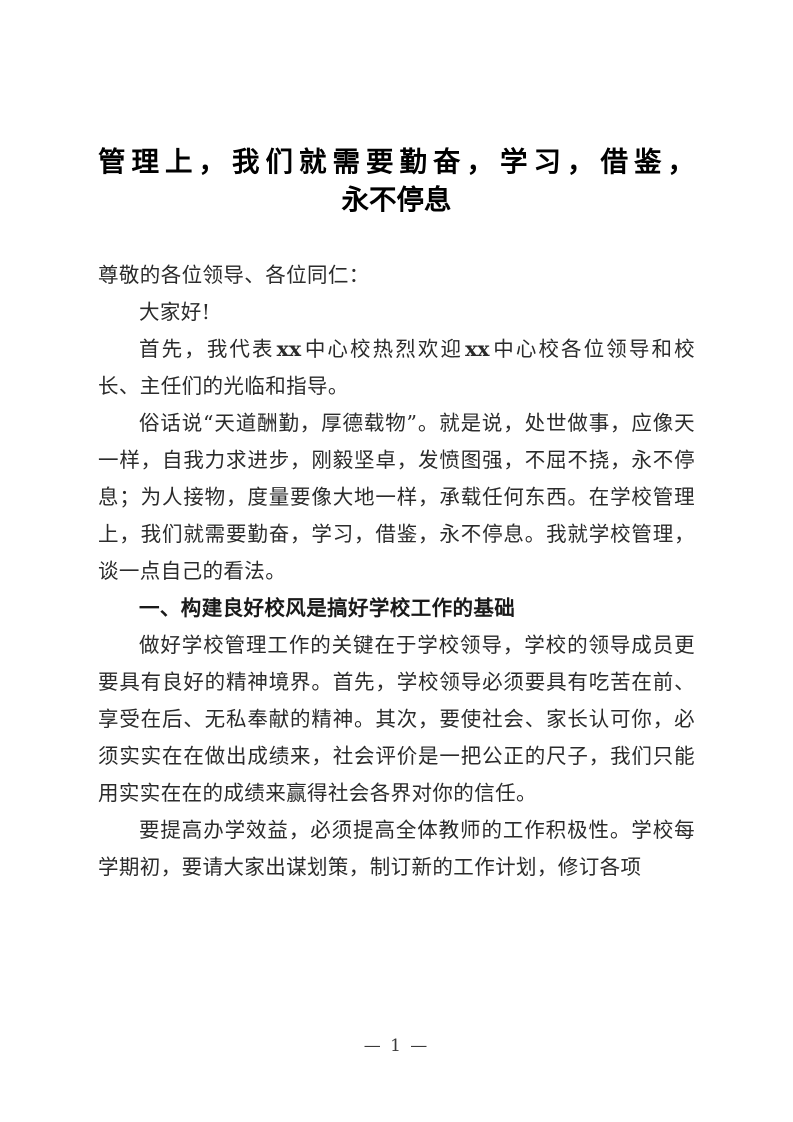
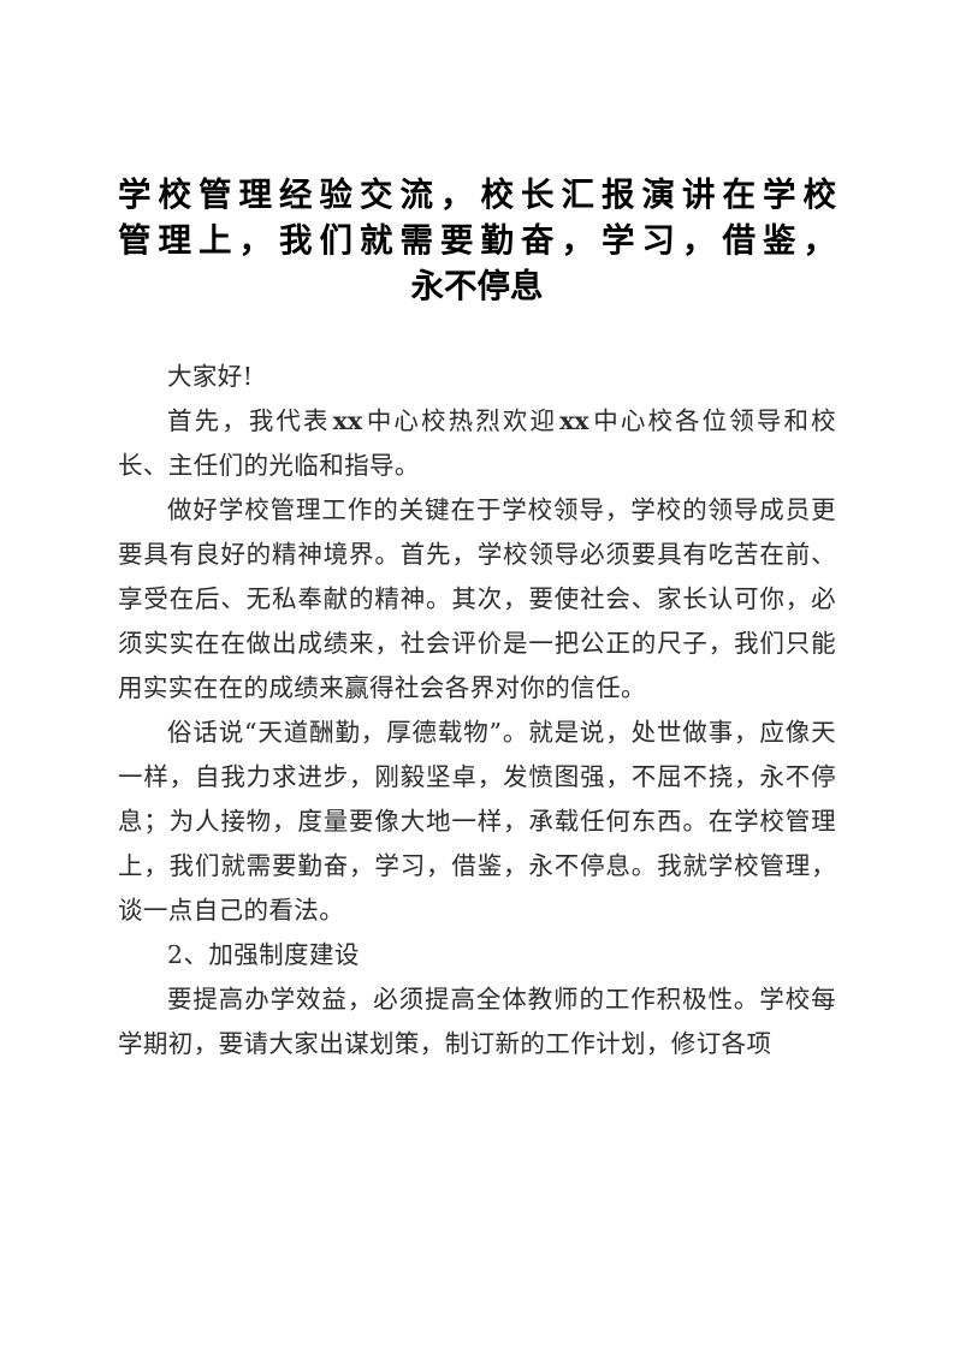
+ 学校管理经验交流，校长汇报演讲在学校
  管理上，我们就需要勤奋，学习，借鉴，
  永不停息
- 尊敬的各位领导、各位同仁：
  大家好!
  首先，我代表xx中心校热烈欢迎xx中心校各位领导和校长、主任们的光临和指导。
- 俗话说“天道酬勤，厚德载物”。就是说，处世做事，应像天一样，自我力求进步，刚毅坚卓，发愤图强，不屈不挠，永不停息；为人接物，度量要像大地一样，承载任何东西。在学校管理上，我们就需要勤奋，学习，借鉴，永不停息。我就学校管理，谈一点自己的看法。
+ 做好学校管理工作的关键在于学校领导，学校的领导成员更要具有良好的精神境界。首先，学校领导必须要具有吃苦在前、享受在后、无私奉献的精神。其次，要使社会、家长认可你，必须实实在在做出成绩来，社会评价是一把公正的尺子，我们只能用实实在在的成绩来赢得社会各界对你的信任。
- 一、构建良好校风是搞好学校工作的基础
- 做好学校管理工作的关键在于学校领导，学校的领导成员更要具有良好的精神境界。首先，学校领导必须要具有吃苦在前、享受在后、无私奉献的精神。其次，要使社会、家长认可你，必须实实在在做出成绩来，社会评价是一把公正的尺子，我们只能用实实在在的成绩来赢得社会各界对你的信任。
+ 俗话说“天道酬勤，厚德载物”。就是说，处世做事，应像天一样，自我力求进步，刚毅坚卓，发愤图强，不屈不挠，永不停息；为人接物，度量要像大地一样，承载任何东西。在学校管理上，我们就需要勤奋，学习，借鉴，永不停息。我就学校管理，谈一点自己的看法。
+ 2、加强制度建设
  要提高办学效益，必须提高全体教师的工作积极性。学校每学期初，要请大家出谋划策，制订新的工作计划，修订各项
- — 1 —
